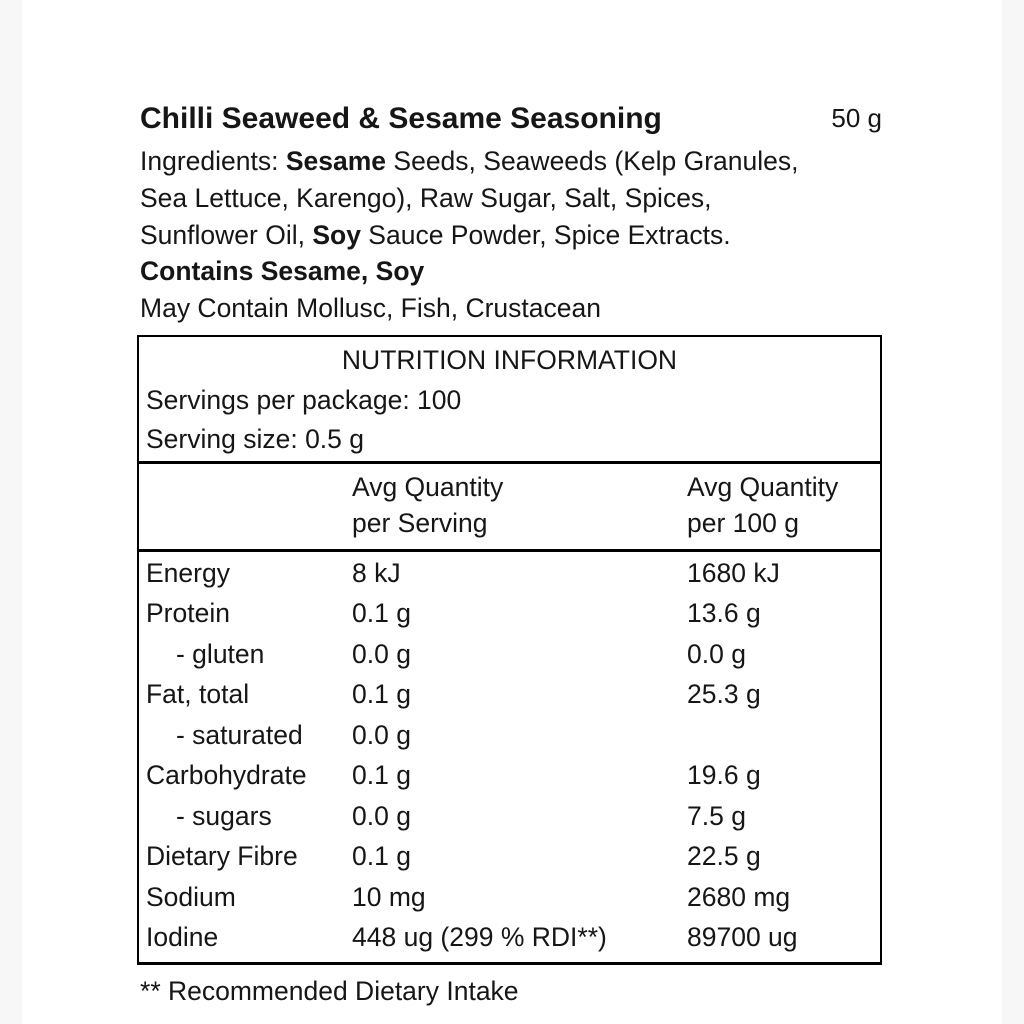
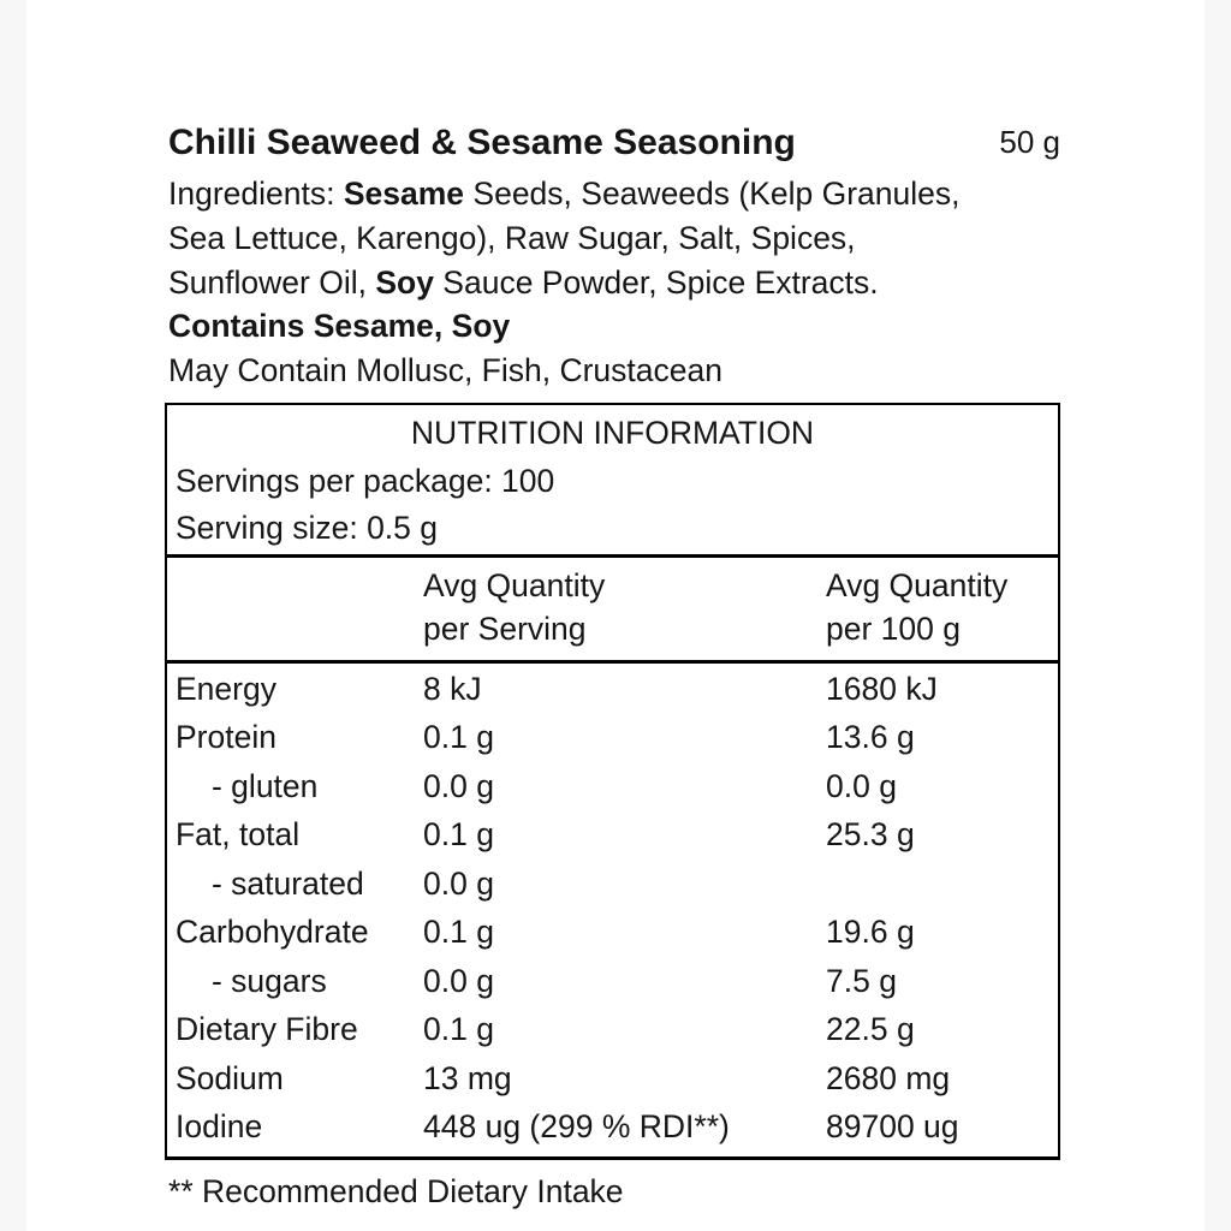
  Chilli Seaweed & Sesame Seasoning
  50 g
  Ingredients: Sesame Seeds, Seaweeds (Kelp Granules,
  Sea Lettuce, Karengo), Raw Sugar, Salt, Spices,
  Sunflower Oil, Soy Sauce Powder, Spice Extracts.
  Contains Sesame, Soy
  May Contain Mollusc, Fish, Crustacean
  NUTRITION INFORMATION
  Servings per package: 100
  Serving size: 0.5 g
  Avg Quantity
  per Serving
  Avg Quantity
  per 100 g
  Energy
  8 kJ
  1680 kJ
  Protein
  0.1 g
  13.6 g
  - gluten
  0.0 g
  0.0 g
  Fat, total
  0.1 g
  25.3 g
  - saturated
  0.0 g
  Carbohydrate
  0.1 g
  19.6 g
  - sugars
  0.0 g
  7.5 g
  Dietary Fibre
  0.1 g
  22.5 g
  Sodium
- 10 mg
+ 13 mg
  2680 mg
  Iodine
  448 ug (299 % RDI**)
  89700 ug
  ** Recommended Dietary Intake
